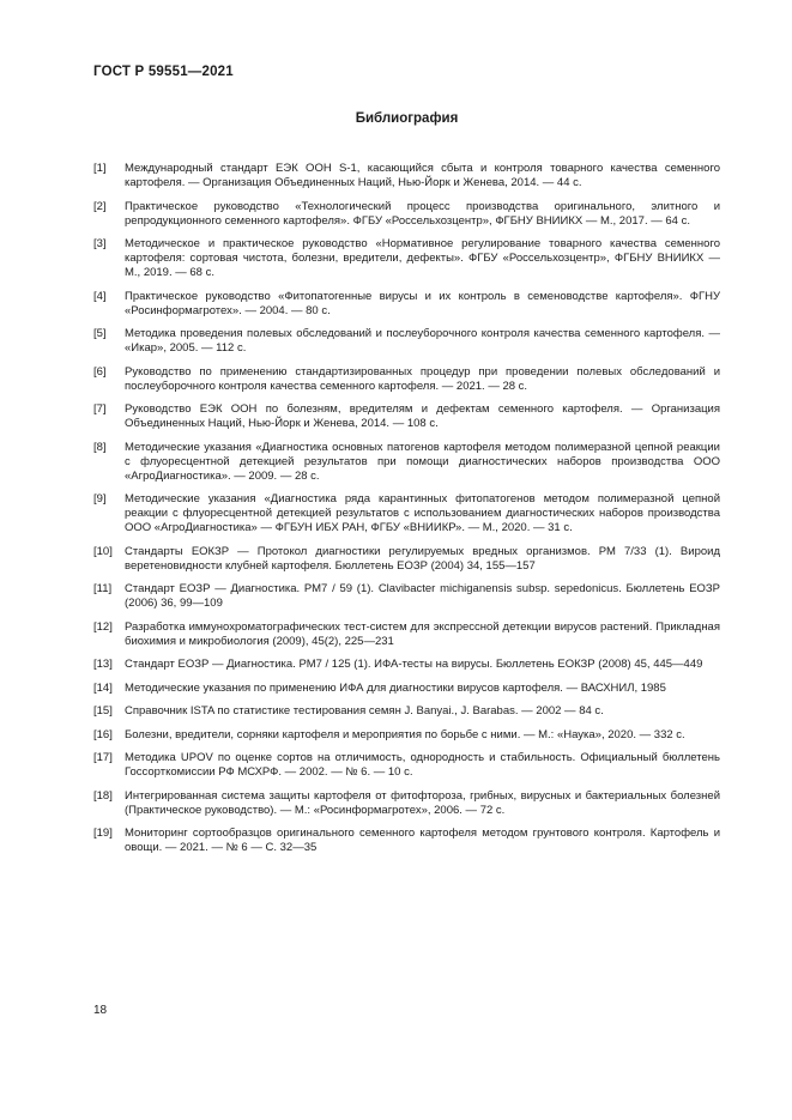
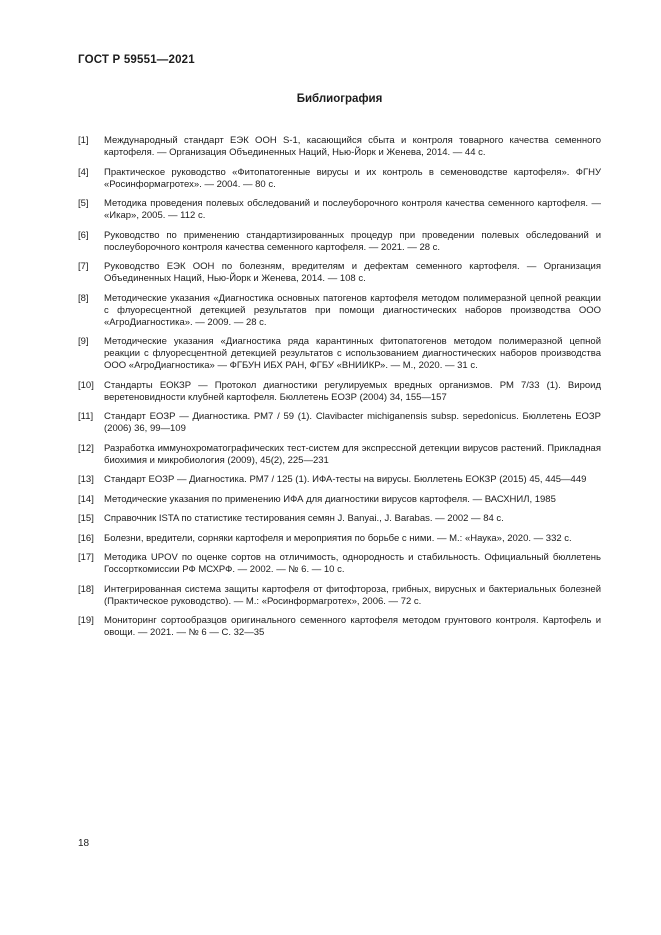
  ГОСТ Р 59551—2021
  Библиография
  [1]
  Международный стандарт ЕЭК ООН S-1, касающийся сбыта и контроля товарного качества семенного картофеля. — Организация Объединенных Наций, Нью-Йорк и Женева, 2014. — 44 с.
- [2]
- Практическое руководство «Технологический процесс производства оригинального, элитного и репродукционного семенного картофеля». ФГБУ «Россельхозцентр», ФГБНУ ВНИИКХ — М., 2017. — 64 с.
- [3]
- Методическое и практическое руководство «Нормативное регулирование товарного качества семенного картофеля: сортовая чистота, болезни, вредители, дефекты». ФГБУ «Россельхозцентр», ФГБНУ ВНИИКХ — М., 2019. — 68 с.
  [4]
  Практическое руководство «Фитопатогенные вирусы и их контроль в семеноводстве картофеля». ФГНУ «Росинформагротех». — 2004. — 80 с.
  [5]
  Методика проведения полевых обследований и послеуборочного контроля качества семенного картофеля. — «Икар», 2005. — 112 с.
  [6]
  Руководство по применению стандартизированных процедур при проведении полевых обследований и послеуборочного контроля качества семенного картофеля. — 2021. — 28 с.
  [7]
  Руководство ЕЭК ООН по болезням, вредителям и дефектам семенного картофеля. — Организация Объединенных Наций, Нью-Йорк и Женева, 2014. — 108 с.
  [8]
  Методические указания «Диагностика основных патогенов картофеля методом полимеразной цепной реакции с флуоресцентной детекцией результатов при помощи диагностических наборов производства ООО «АгроДиагностика». — 2009. — 28 с.
  [9]
  Методические указания «Диагностика ряда карантинных фитопатогенов методом полимеразной цепной реакции с флуоресцентной детекцией результатов с использованием диагностических наборов производства ООО «АгроДиагностика» — ФГБУН ИБХ РАН, ФГБУ «ВНИИКР». — М., 2020. — 31 с.
  [10]
  Стандарты ЕОКЗР — Протокол диагностики регулируемых вредных организмов. РМ 7/33 (1). Вироид веретеновидности клубней картофеля. Бюллетень ЕОЗР (2004) 34, 155—157
  [11]
  Стандарт ЕОЗР — Диагностика. РМ7 / 59 (1). Clavibacter michiganensis subsp. sepedonicus. Бюллетень ЕОЗР (2006) 36, 99—109
  [12]
  Разработка иммунохроматографических тест-систем для экспрессной детекции вирусов растений. Прикладная биохимия и микробиология (2009), 45(2), 225—231
  [13]
- Стандарт ЕОЗР — Диагностика. РМ7 / 125 (1). ИФА-тесты на вирусы. Бюллетень ЕОКЗР (2008) 45, 445—449
+ Стандарт ЕОЗР — Диагностика. РМ7 / 125 (1). ИФА-тесты на вирусы. Бюллетень ЕОКЗР (2015) 45, 445—449
  [14]
  Методические указания по применению ИФА для диагностики вирусов картофеля. — ВАСХНИЛ, 1985
  [15]
  Справочник ISTA по статистике тестирования семян J. Banyai., J. Barabas. — 2002 — 84 с.
  [16]
  Болезни, вредители, сорняки картофеля и мероприятия по борьбе с ними. — М.: «Наука», 2020. — 332 с.
  [17]
  Методика UPOV по оценке сортов на отличимость, однородность и стабильность. Официальный бюллетень Госсорткомиссии РФ МСХРФ. — 2002. — № 6. — 10 с.
  [18]
  Интегрированная система защиты картофеля от фитофтороза, грибных, вирусных и бактериальных болезней (Практическое руководство). — М.: «Росинформагротех», 2006. — 72 с.
  [19]
  Мониторинг сортообразцов оригинального семенного картофеля методом грунтового контроля. Картофель и овощи. — 2021. — № 6 — С. 32—35
  18
